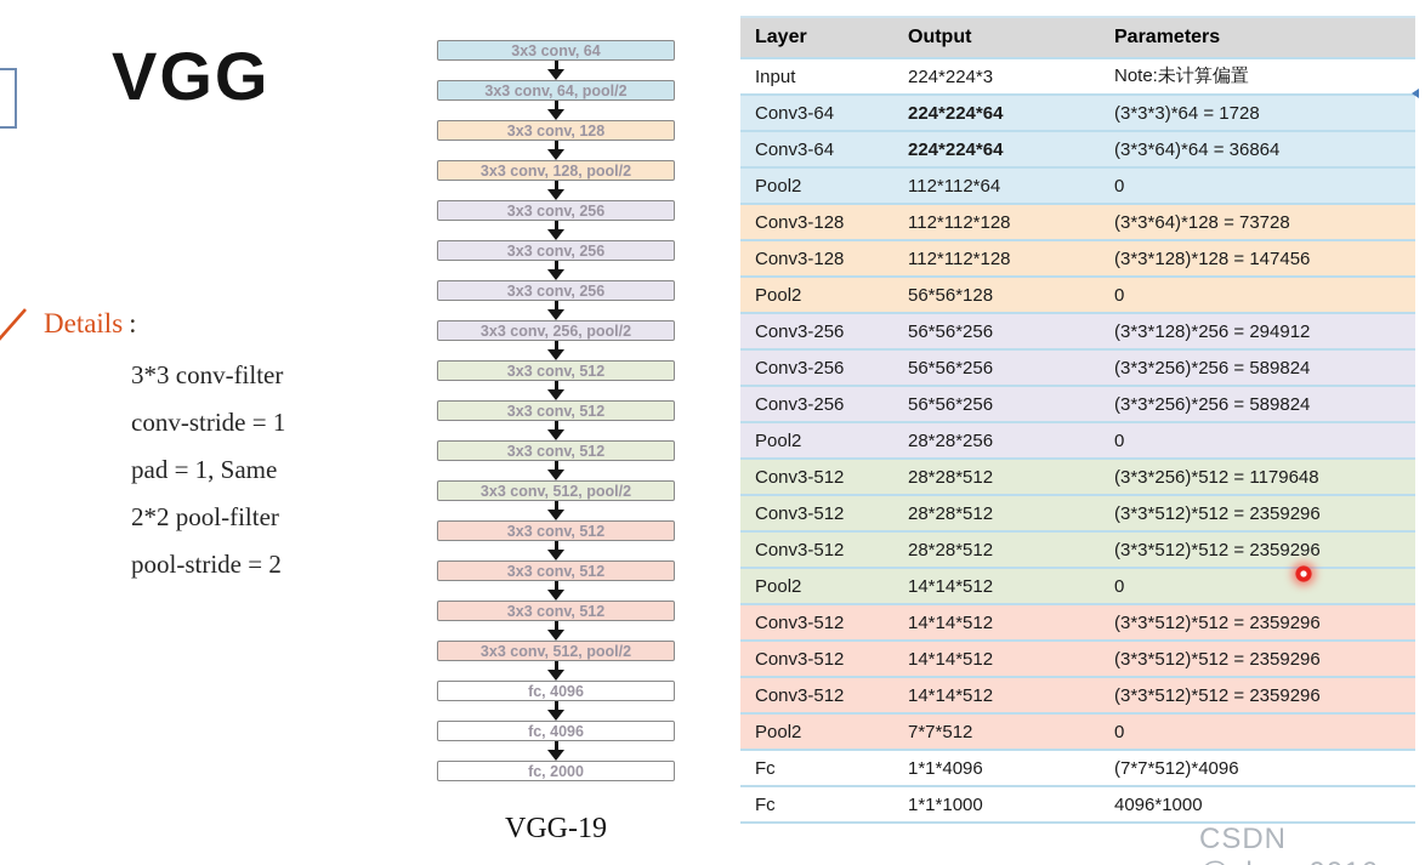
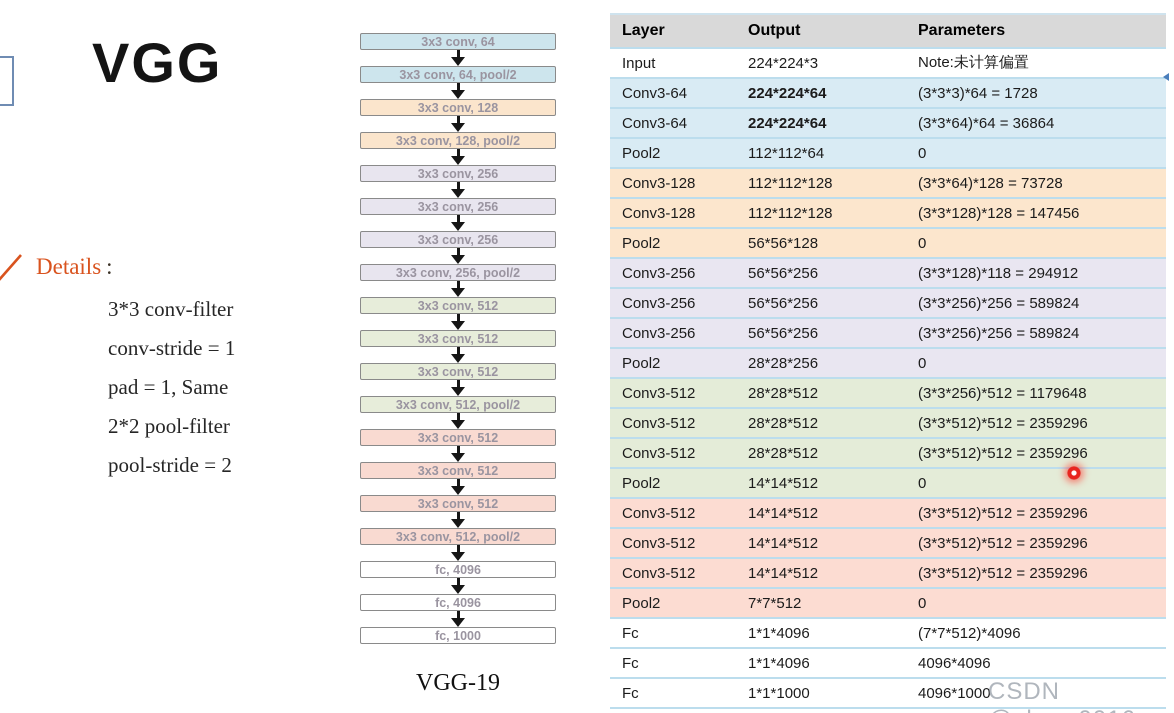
  VGG
  Details :
  3*3 conv-filter
  conv-stride = 1
  pad = 1, Same
  2*2 pool-filter
  pool-stride = 2
  3x3 conv, 64
  3x3 conv, 64, pool/2
  3x3 conv, 128
  3x3 conv, 128, pool/2
  3x3 conv, 256
  3x3 conv, 256
  3x3 conv, 256
  3x3 conv, 256, pool/2
  3x3 conv, 512
  3x3 conv, 512
  3x3 conv, 512
  3x3 conv, 512, pool/2
  3x3 conv, 512
  3x3 conv, 512
  3x3 conv, 512
  3x3 conv, 512, pool/2
  fc, 4096
  fc, 4096
- fc, 2000
+ fc, 1000
  VGG-19
  Layer	Output	Parameters
  Input	224*224*3	Note:未计算偏置
  Conv3-64	224*224*64	(3*3*3)*64 = 1728
  Conv3-64	224*224*64	(3*3*64)*64 = 36864
  Pool2	112*112*64	0
  Conv3-128	112*112*128	(3*3*64)*128 = 73728
  Conv3-128	112*112*128	(3*3*128)*128 = 147456
  Pool2	56*56*128	0
- Conv3-256	56*56*256	(3*3*128)*256 = 294912
+ Conv3-256	56*56*256	(3*3*128)*118 = 294912
  Conv3-256	56*56*256	(3*3*256)*256 = 589824
  Conv3-256	56*56*256	(3*3*256)*256 = 589824
  Pool2	28*28*256	0
  Conv3-512	28*28*512	(3*3*256)*512 = 1179648
  Conv3-512	28*28*512	(3*3*512)*512 = 2359296
  Conv3-512	28*28*512	(3*3*512)*512 = 2359296
  Pool2	14*14*512	0
  Conv3-512	14*14*512	(3*3*512)*512 = 2359296
  Conv3-512	14*14*512	(3*3*512)*512 = 2359296
  Conv3-512	14*14*512	(3*3*512)*512 = 2359296
  Pool2	7*7*512	0
  Fc	1*1*4096	(7*7*512)*4096
+ Fc	1*1*4096	4096*4096
  Fc	1*1*1000	4096*1000
